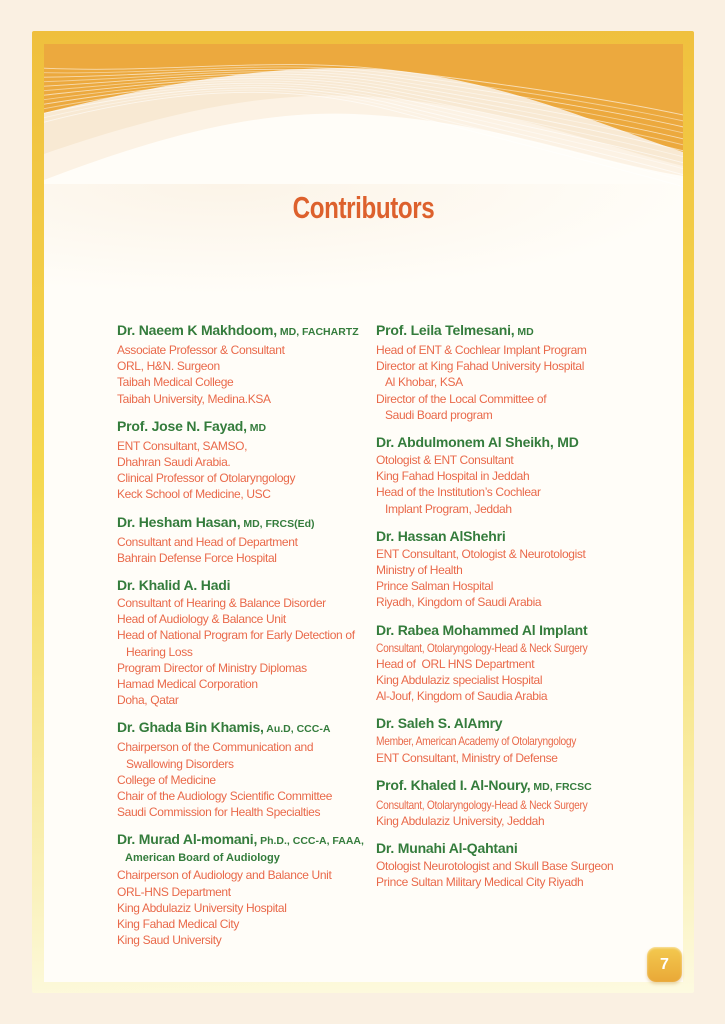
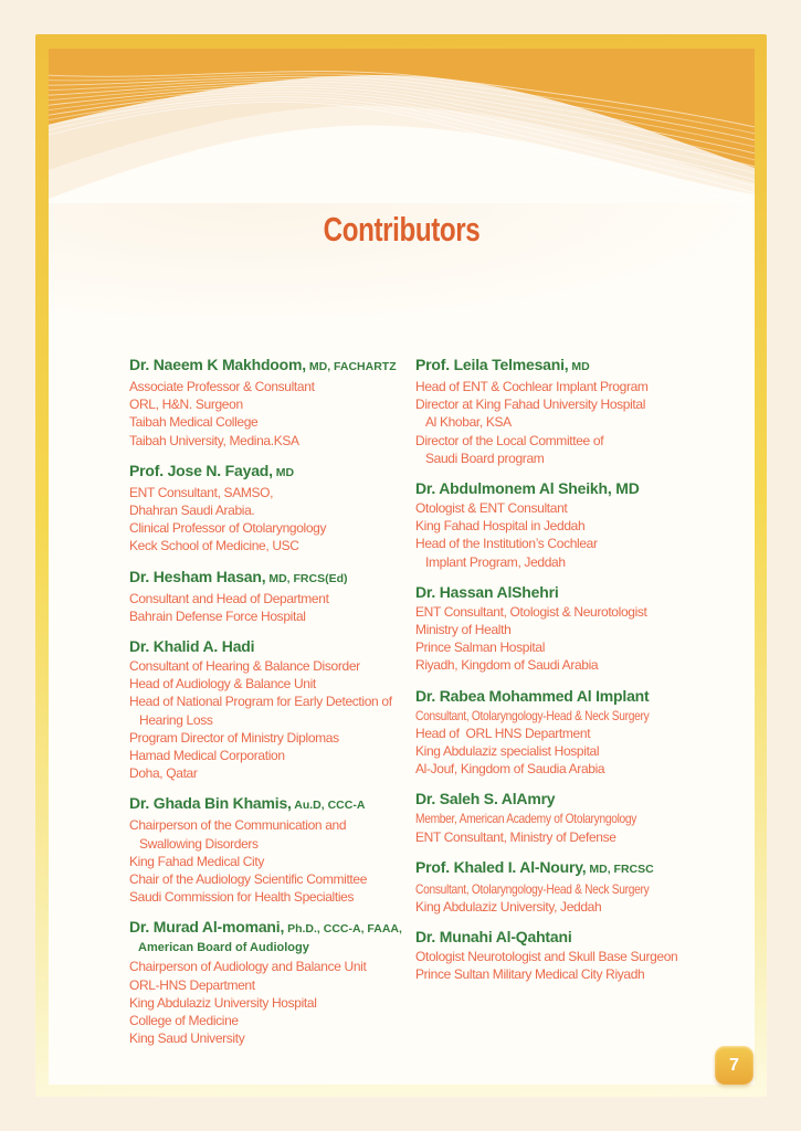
  Contributors
  Dr. Naeem K Makhdoom, MD, FACHARTZ
  Associate Professor & Consultant
  ORL, H&N. Surgeon
  Taibah Medical College
  Taibah University, Medina.KSA
  Prof. Jose N. Fayad, MD
  ENT Consultant, SAMSO,
  Dhahran Saudi Arabia.
  Clinical Professor of Otolaryngology
  Keck School of Medicine, USC
  Dr. Hesham Hasan, MD, FRCS(Ed)
  Consultant and Head of Department
  Bahrain Defense Force Hospital
  Dr. Khalid A. Hadi
  Consultant of Hearing & Balance Disorder
  Head of Audiology & Balance Unit
  Head of National Program for Early Detection of
  Hearing Loss
  Program Director of Ministry Diplomas
  Hamad Medical Corporation
  Doha, Qatar
  Dr. Ghada Bin Khamis, Au.D, CCC-A
  Chairperson of the Communication and
  Swallowing Disorders
- College of Medicine
+ King Fahad Medical City
  Chair of the Audiology Scientific Committee
  Saudi Commission for Health Specialties
  Dr. Murad Al-momani, Ph.D., CCC-A, FAAA,
  American Board of Audiology
  Chairperson of Audiology and Balance Unit
  ORL-HNS Department
  King Abdulaziz University Hospital
- King Fahad Medical City
+ College of Medicine
  King Saud University
  Prof. Leila Telmesani, MD
  Head of ENT & Cochlear Implant Program
  Director at King Fahad University Hospital
  Al Khobar, KSA
  Director of the Local Committee of
  Saudi Board program
  Dr. Abdulmonem Al Sheikh, MD
  Otologist & ENT Consultant
  King Fahad Hospital in Jeddah
  Head of the Institution’s Cochlear
  Implant Program, Jeddah
  Dr. Hassan AlShehri
  ENT Consultant, Otologist & Neurotologist
  Ministry of Health
  Prince Salman Hospital
  Riyadh, Kingdom of Saudi Arabia
  Dr. Rabea Mohammed Al Implant
  Consultant, Otolaryngology-Head & Neck Surgery
  Head of ORL HNS Department
  King Abdulaziz specialist Hospital
  Al-Jouf, Kingdom of Saudia Arabia
  Dr. Saleh S. AlAmry
  Member, American Academy of Otolaryngology
  ENT Consultant, Ministry of Defense
  Prof. Khaled I. Al-Noury, MD, FRCSC
  Consultant, Otolaryngology-Head & Neck Surgery
  King Abdulaziz University, Jeddah
  Dr. Munahi Al-Qahtani
  Otologist Neurotologist and Skull Base Surgeon
  Prince Sultan Military Medical City Riyadh
  7
